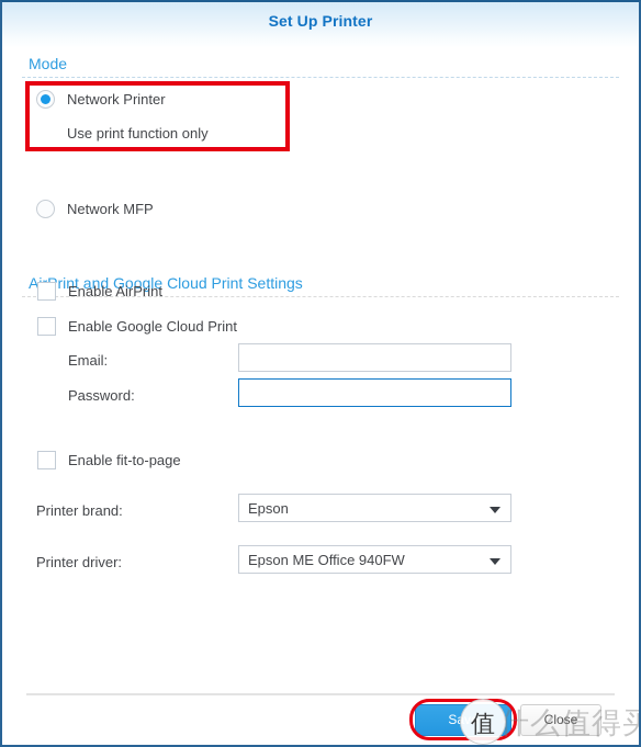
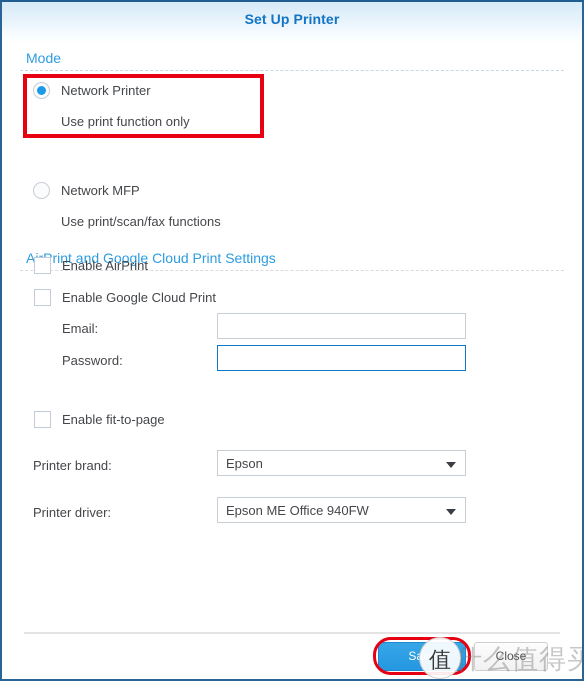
  Set Up Printer
  Mode
  Network Printer
  Use print function only
  Network MFP
+ Use print/scan/fax functions
  Arint and Google Cloud Print Settings
  Enable AirPrint
  Enable Google Cloud Print
  Email:
  Password:
  Enable fit-to-page
  Printer brand:
  Epson
  Printer driver:
  Epson ME Office 940FW
  Close
  什么值得买
  值
